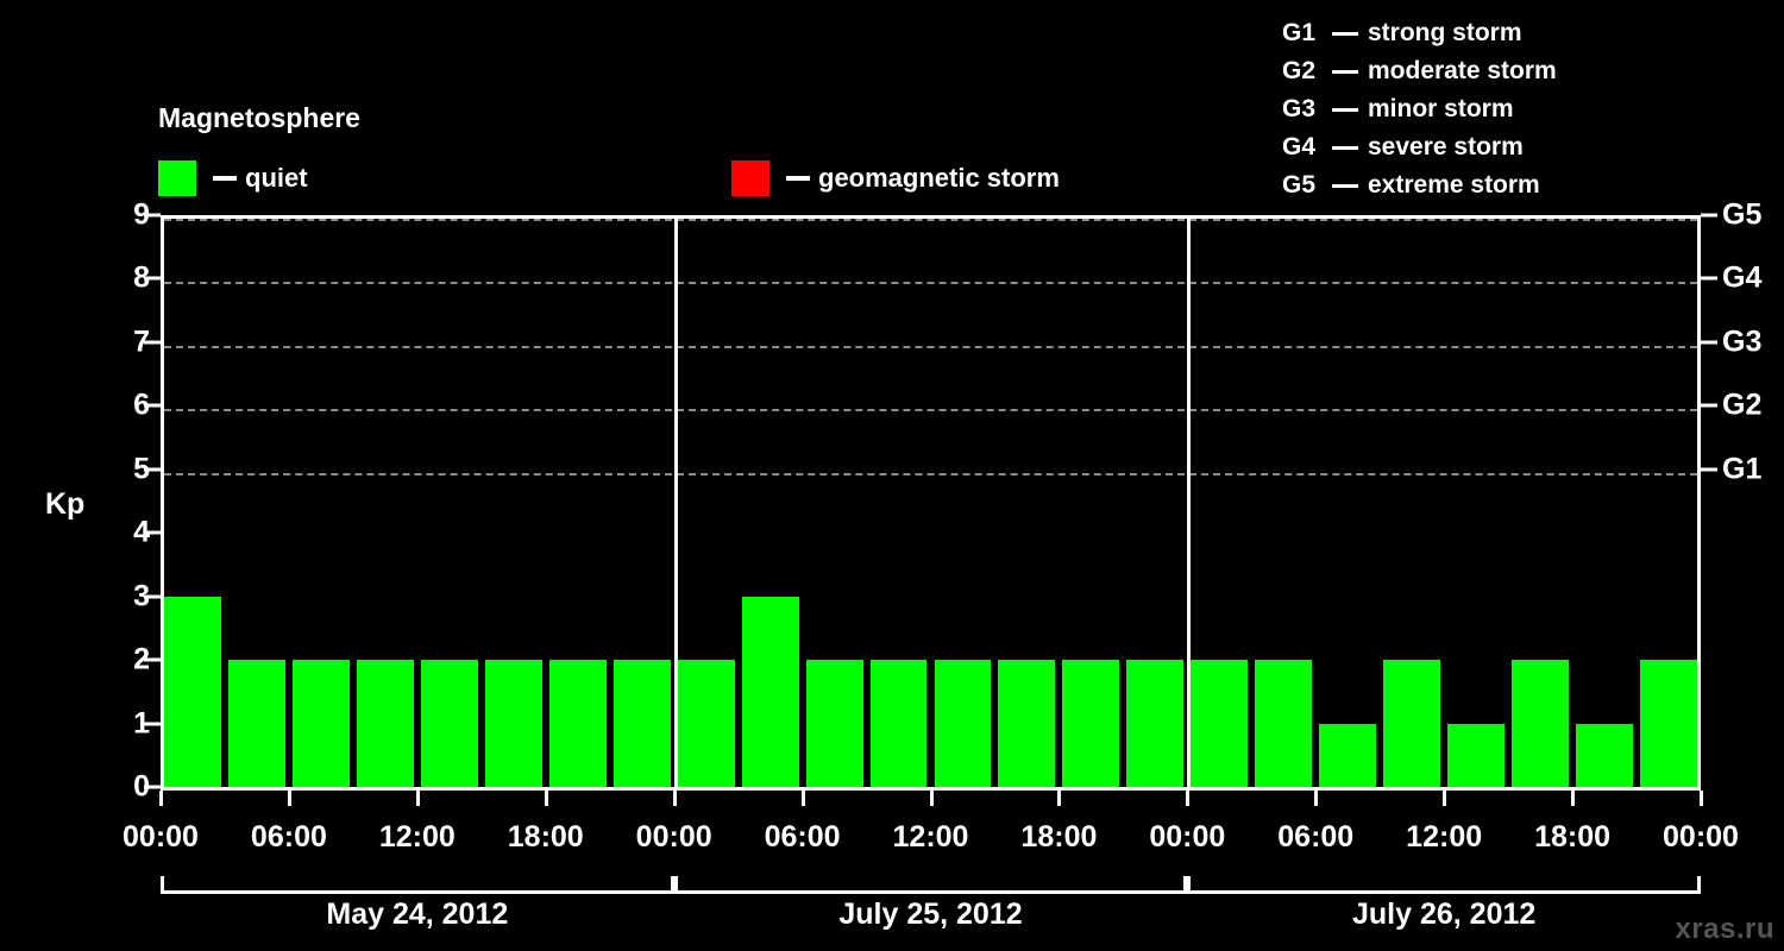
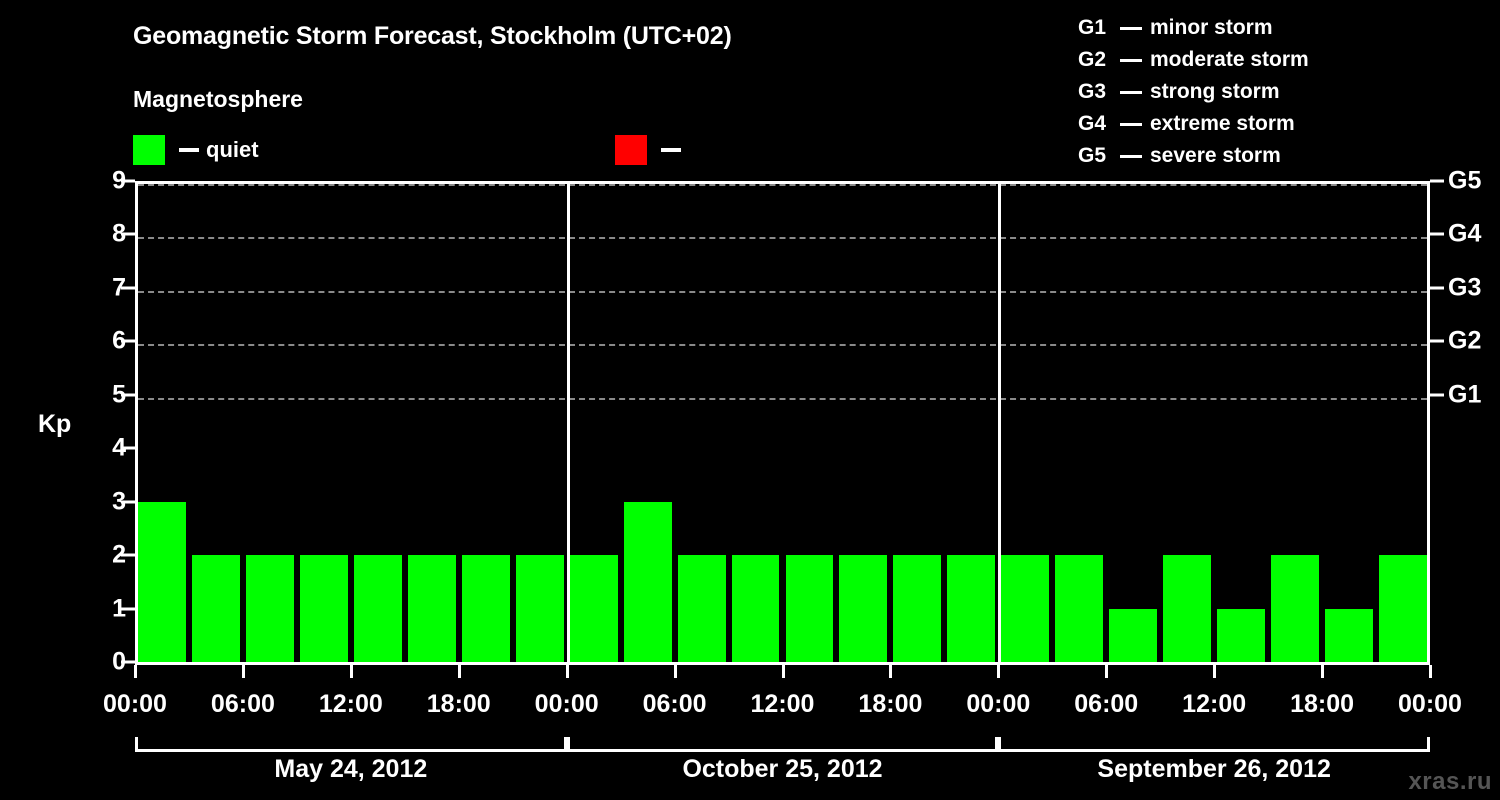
+ Geomagnetic Storm Forecast, Stockholm (UTC+02)
  Magnetosphere
  quiet
- geomagnetic storm
  G1
- strong storm
+ minor storm
  G2
  moderate storm
  G3
- minor storm
+ strong storm
  G4
- severe storm
+ extreme storm
  G5
- extreme storm
+ severe storm
  Kp
  0
  1
  2
  3
  4
  5
  6
  7
  8
  9
  G1
  G2
  G3
  G4
  G5
  00:00
  06:00
  12:00
  18:00
  00:00
  06:00
  12:00
  18:00
  00:00
  06:00
  12:00
  18:00
  00:00
  May 24, 2012
- July 25, 2012
+ October 25, 2012
- July 26, 2012
+ September 26, 2012
  xras.ru
